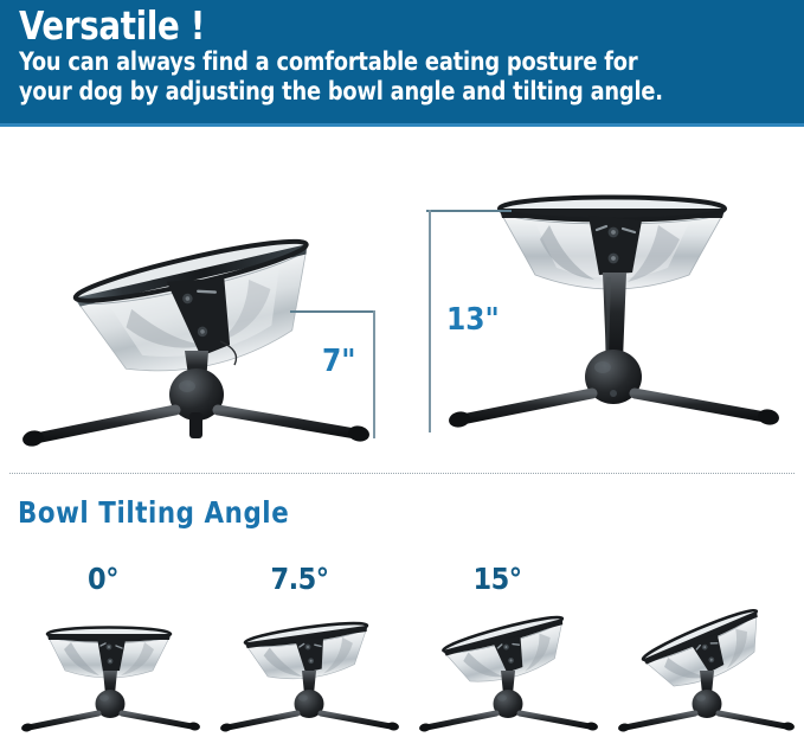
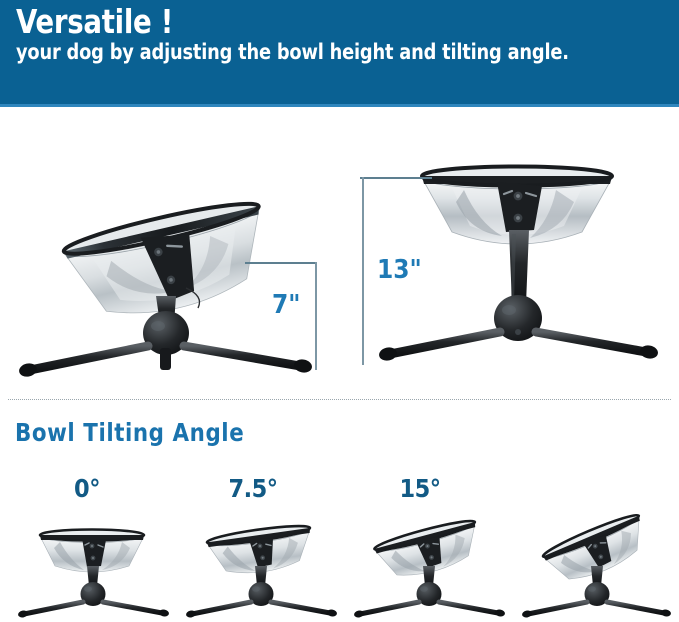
  Versatile !
- You can always find a comfortable eating posture for
- your dog by adjusting the bowl angle and tilting angle.
+ your dog by adjusting the bowl height and tilting angle.
  7"
  13"
  Bowl Tilting Angle
  0°
  7.5°
  15°
